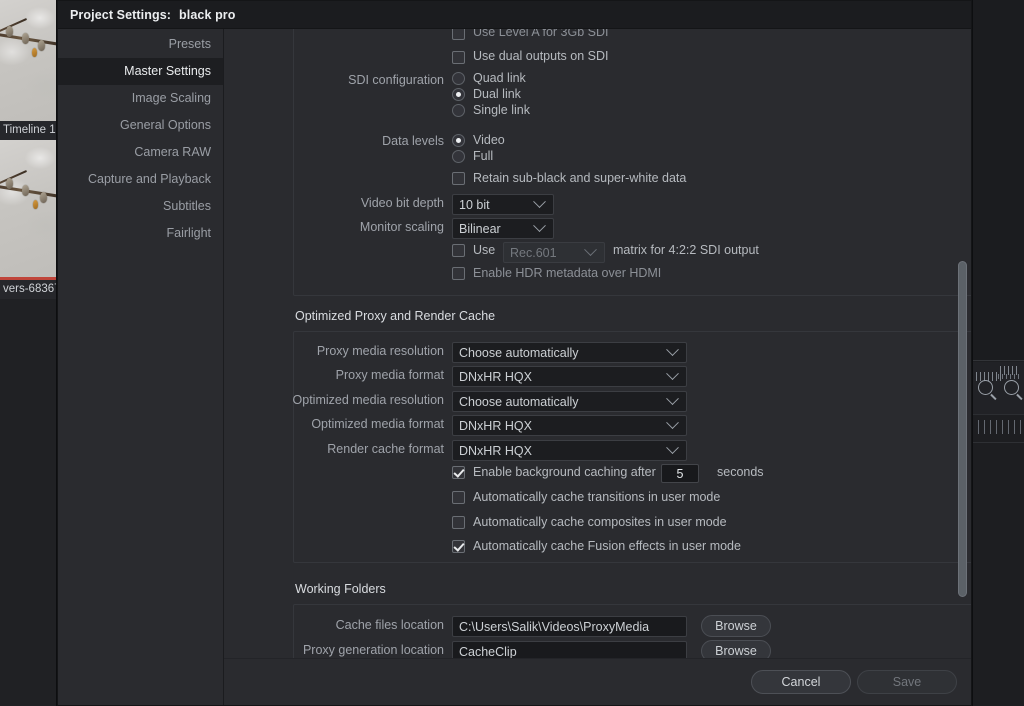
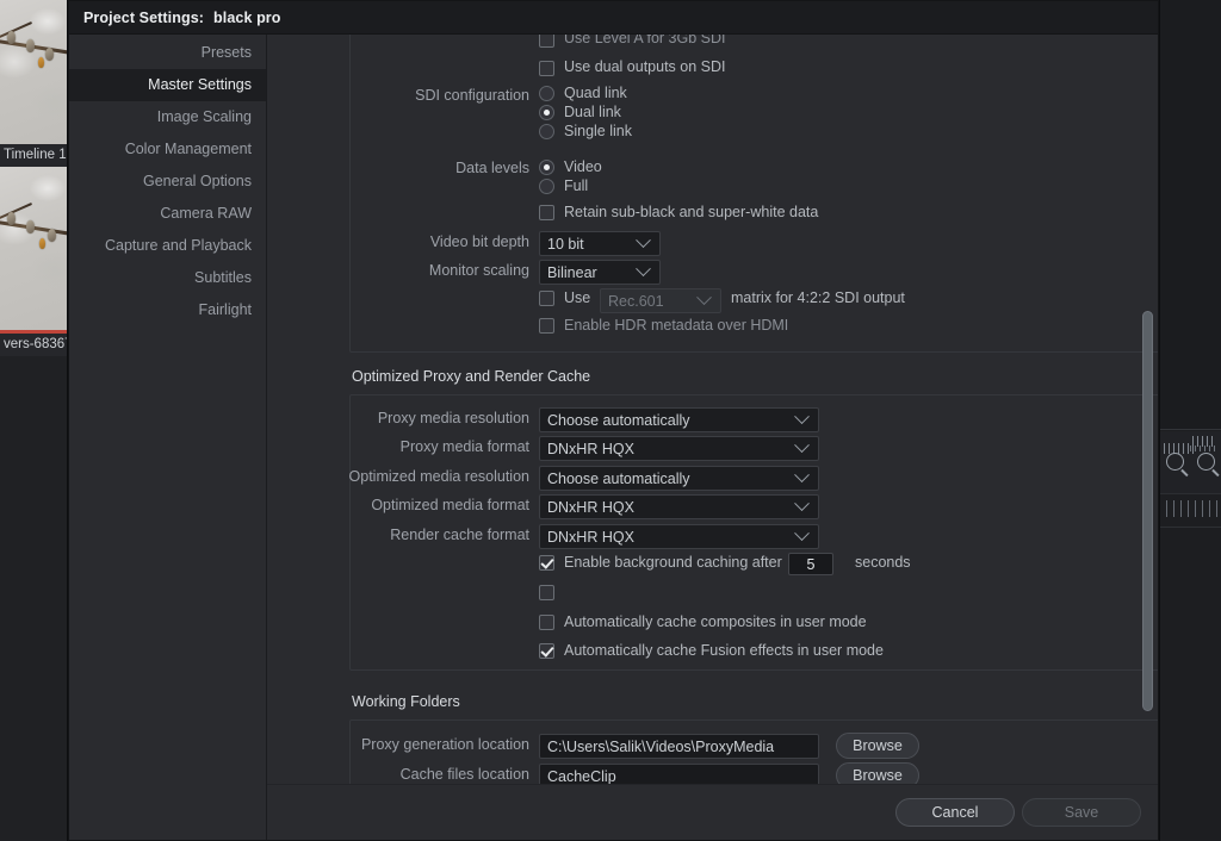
  Timeline 1
  vers-6836
  Project Settings: black pro
  Presets
  Master Settings
  Image Scaling
+ Color Management
  General Options
  Camera RAW
  Capture and Playback
  Subtitles
  Fairlight
  Use Level A for 3Gb SDI
  Use dual outputs on SDI
  SDI configuration
  Quad link
  Dual link
  Single link
  Data levels
  Video
  Full
  Retain sub-black and super-white data
  Video bit depth
  10 bit
  Monitor scaling
  Bilinear
  Use
  Rec.601
  matrix for 4:2:2 SDI output
  Enable HDR metadata over HDMI
  Optimized Proxy and Render Cache
  Proxy media resolution
  Choose automatically
  Proxy media format
  DNxHR HQX
  Optimized media resolution
  Choose automatically
  Optimized media format
  DNxHR HQX
  Render cache format
  DNxHR HQX
  Enable background caching after
  5
  seconds
- Automatically cache transitions in user mode
  Automatically cache composites in user mode
  Automatically cache Fusion effects in user mode
  Working Folders
- Cache files location
+ Proxy generation location
  C:\Users\Salik\Videos\ProxyMedia
  Browse
- Proxy generation location
+ Cache files location
  CacheClip
  Browse
  Cancel
  Save
